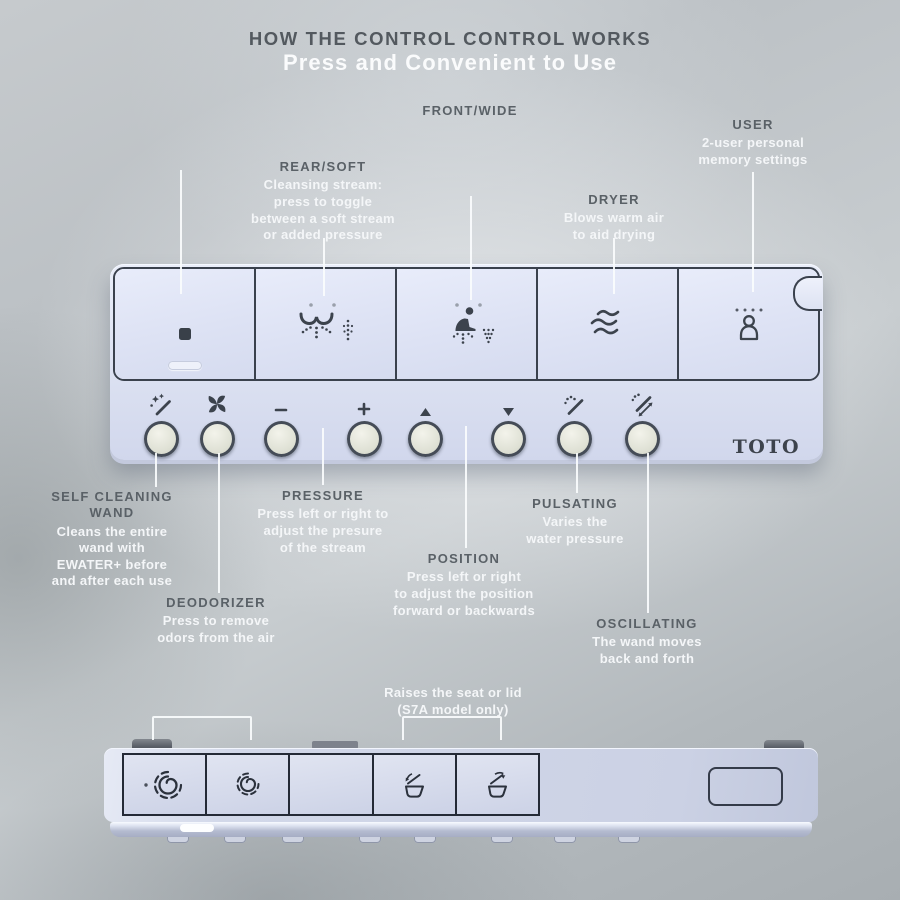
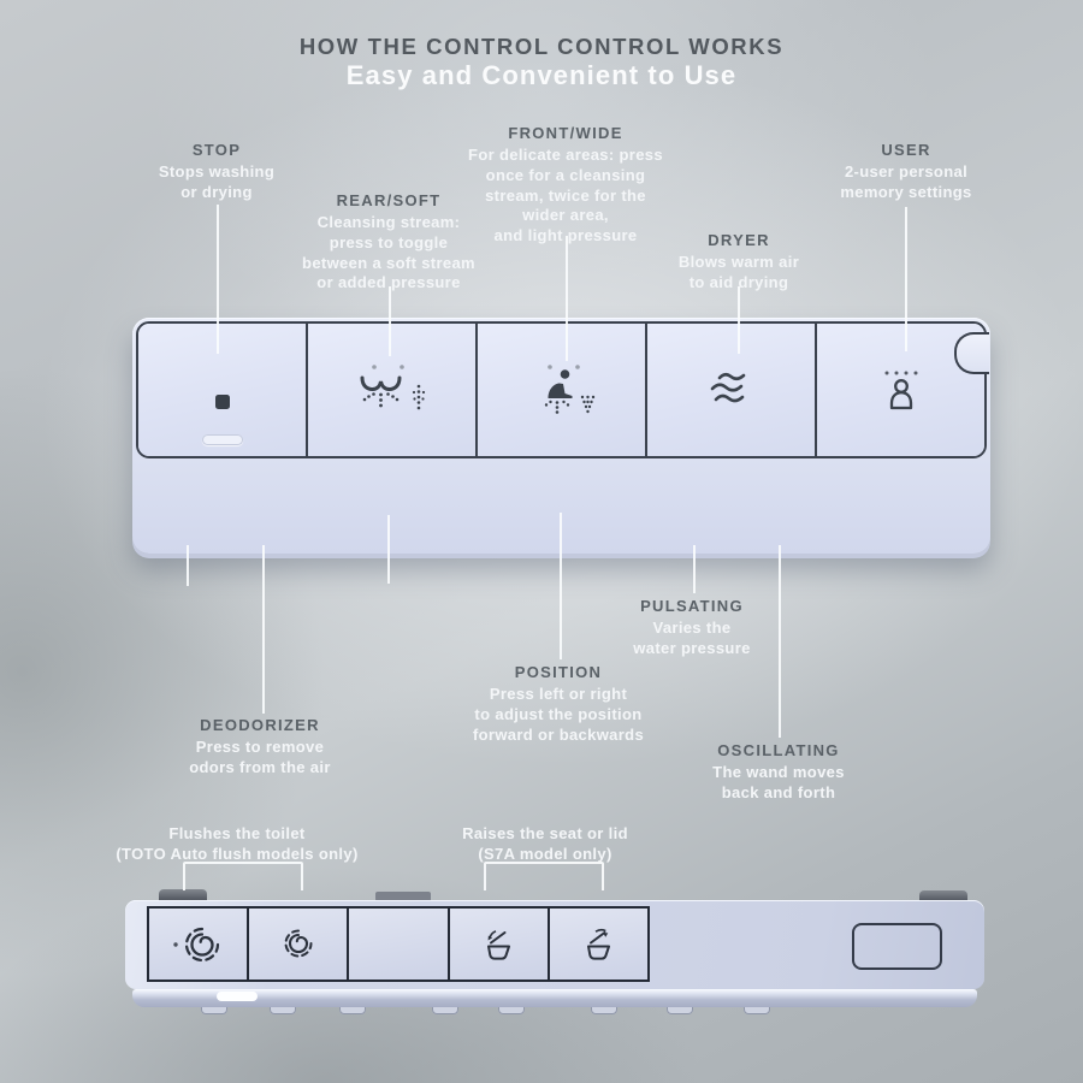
  HOW THE CONTROL CONTROL WORKS
- Press and Convenient to Use
+ Easy and Convenient to Use
+ STOP
+ Stops washing
+ or drying
  REAR/SOFT
  Cleansing stream:
  press to toggle
  between a soft stream
  or added pressure
  FRONT/WIDE
+ For delicate areas: press
+ once for a cleansing
+ stream, twice for the
+ wider area,
+ and light pressure
  DRYER
  Blows warm air
  to aid drying
  USER
  2-user personal
  memory settings
- TOTO
- SELF CLEANING
- WAND
- Cleans the entire
- wand with
- EWATER+ before
- and after each use
- PRESSURE
- Press left or right to
- adjust the presure
- of the stream
  PULSATING
  Varies the
  water pressure
  POSITION
  Press left or right
  to adjust the position
  forward or backwards
  DEODORIZER
  Press to remove
  odors from the air
  OSCILLATING
  The wand moves
  back and forth
+ Flushes the toilet
+ (TOTO Auto flush models only)
  Raises the seat or lid
  (S7A model only)
